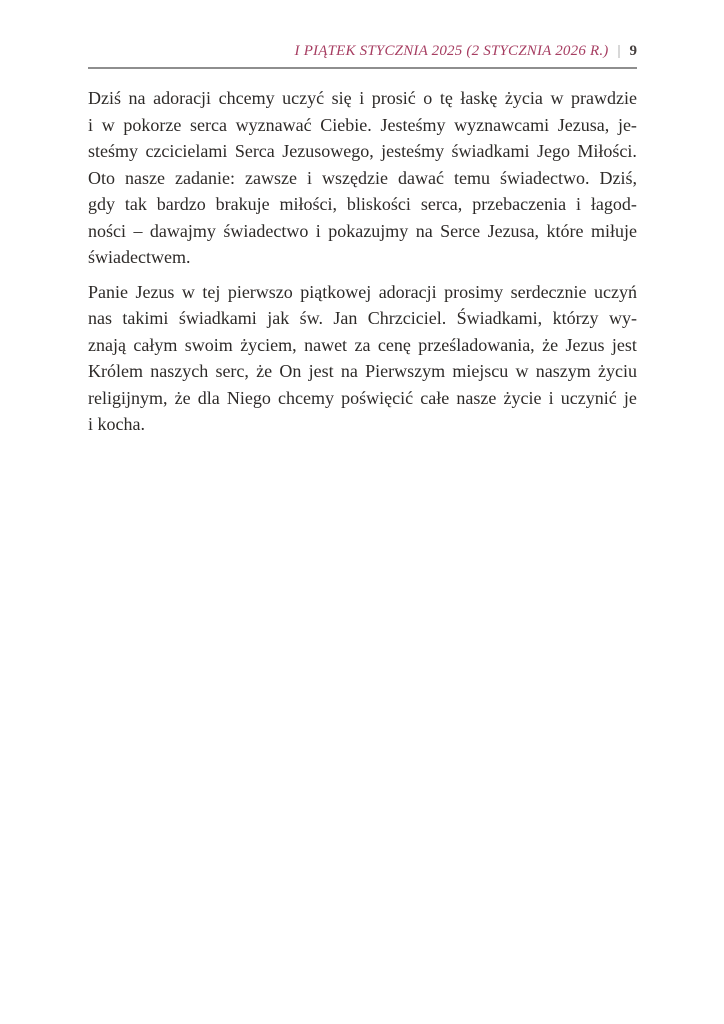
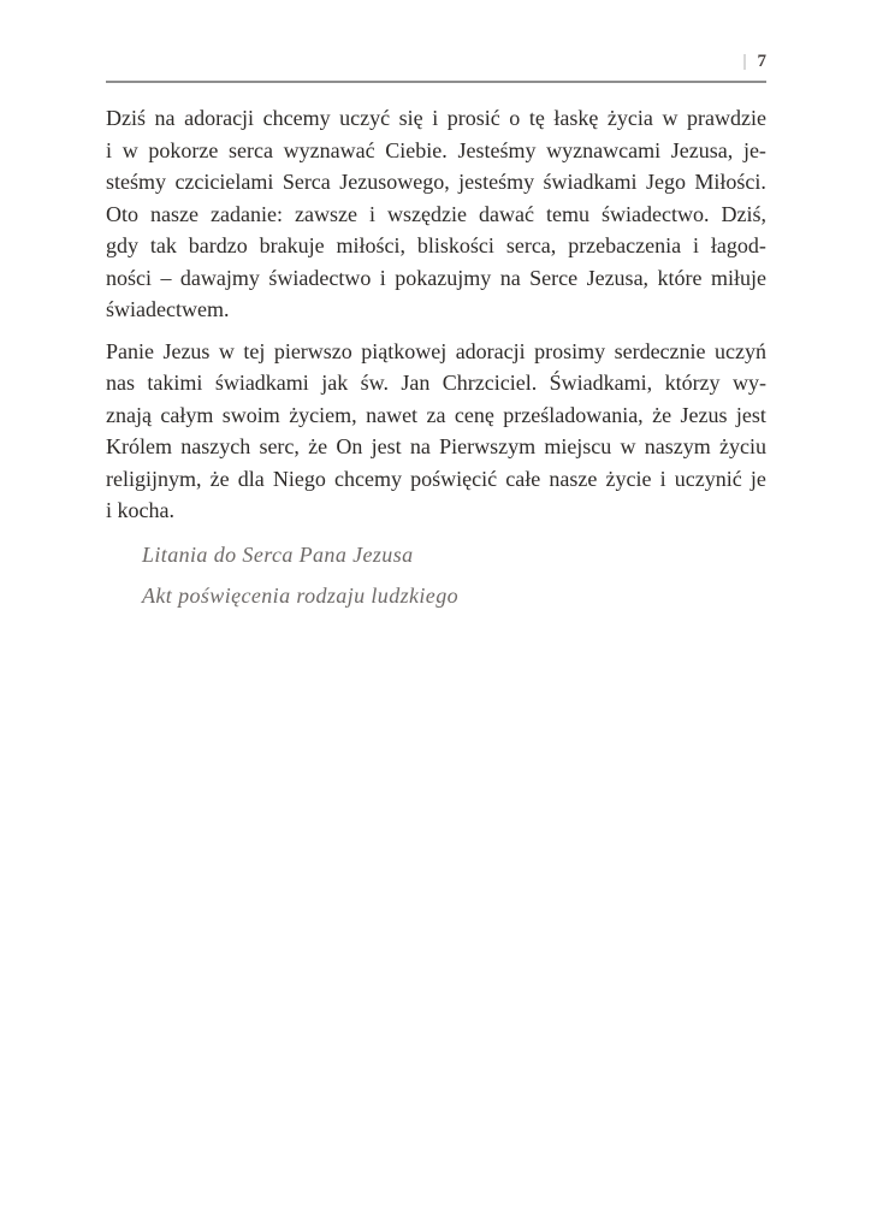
- I PIĄTEK STYCZNIA 2025 (2 STYCZNIA 2026 R.)
  |
- 9
+ 7
  Dziś
  na
  adoracji
  chcemy
  uczyć
  się
  i
  prosić
  o
  tę
  łaskę
  życia
  w
  prawdzie
  i
  w
  pokorze
  serca
  wyznawać
  Ciebie.
  Jesteśmy
  wyznawcami
  Jezusa,
  je-
  steśmy
  czcicielami
  Serca
  Jezusowego,
  jesteśmy
  świadkami
  Jego
  Miłości.
  Oto
  nasze
  zadanie:
  zawsze
  i
  wszędzie
  dawać
  temu
  świadectwo.
  Dziś,
  gdy
  tak
  bardzo
  brakuje
  miłości,
  bliskości
  serca,
  przebaczenia
  i
  łagod-
  ności
  –
  dawajmy
  świadectwo
  i
  pokazujmy
  na
  Serce
  Jezusa,
  które
  miłuje
  świadectwem.
  Panie
  Jezus
  w
  tej
  pierwszo
  piątkowej
  adoracji
  prosimy
  serdecznie
  uczyń
  nas
  takimi
  świadkami
  jak
  św.
  Jan
  Chrzciciel.
  Świadkami,
  którzy
  wy-
  znają
  całym
  swoim
  życiem,
  nawet
  za
  cenę
  prześladowania,
  że
  Jezus
  jest
  Królem
  naszych
  serc,
  że
  On
  jest
  na
  Pierwszym
  miejscu
  w
  naszym
  życiu
  religijnym,
  że
  dla
  Niego
  chcemy
  poświęcić
  całe
  nasze
  życie
  i
  uczynić
  je
  i kocha.
+ Litania do Serca Pana Jezusa
+ Akt poświęcenia rodzaju ludzkiego
